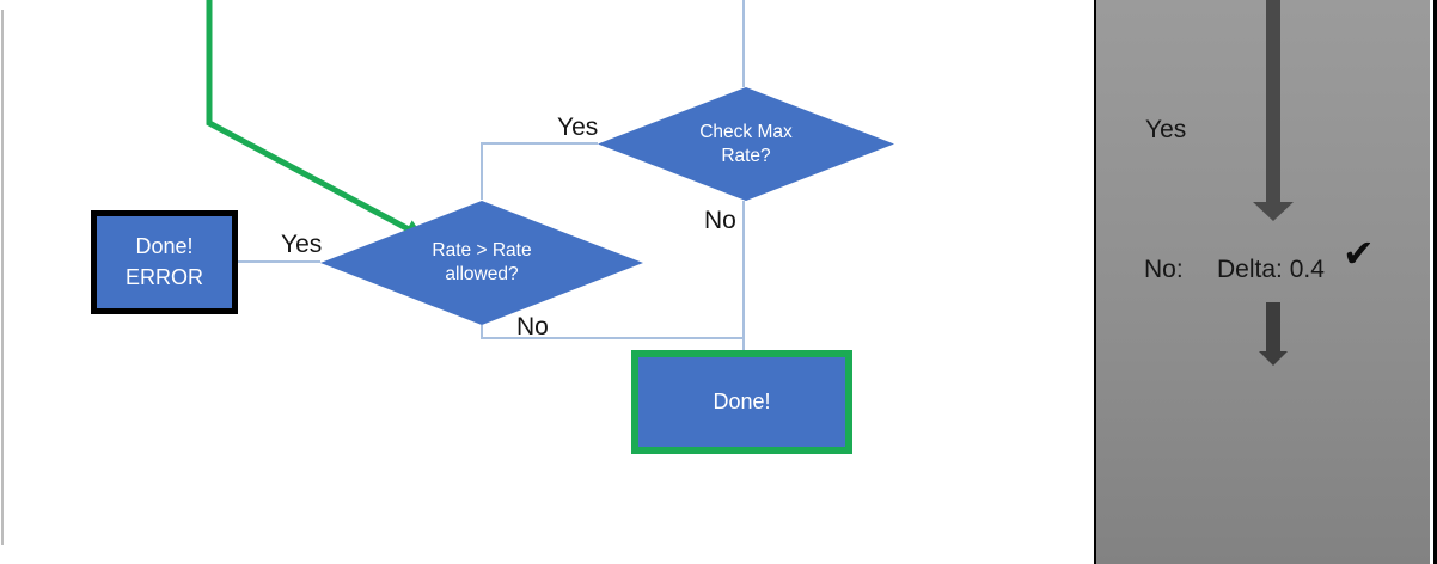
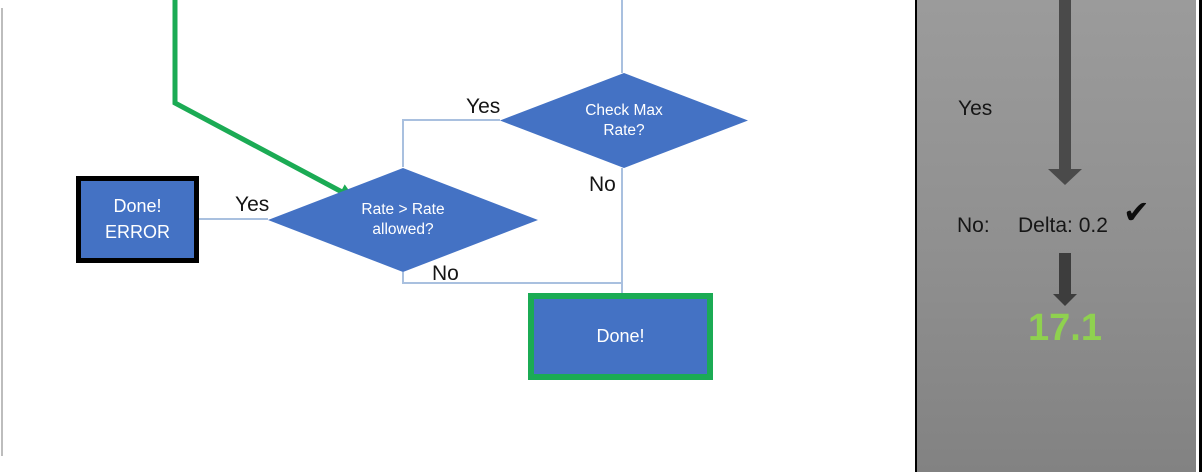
  Check Max
  Rate?
  Rate > Rate
  allowed?
  Done!
  ERROR
  Done!
  Yes
  No
  Yes
  No
  Yes
  No:
- Delta: 0.4
+ Delta: 0.2
  ✔
+ 17.1
